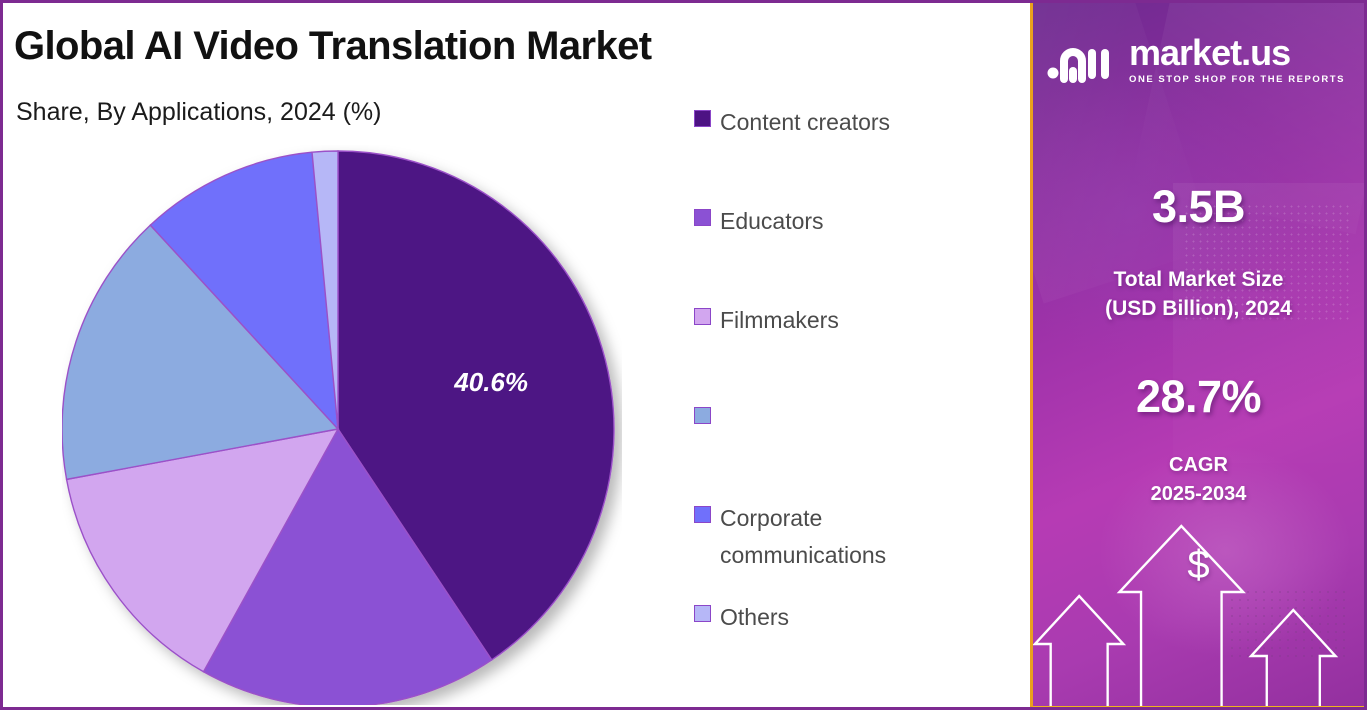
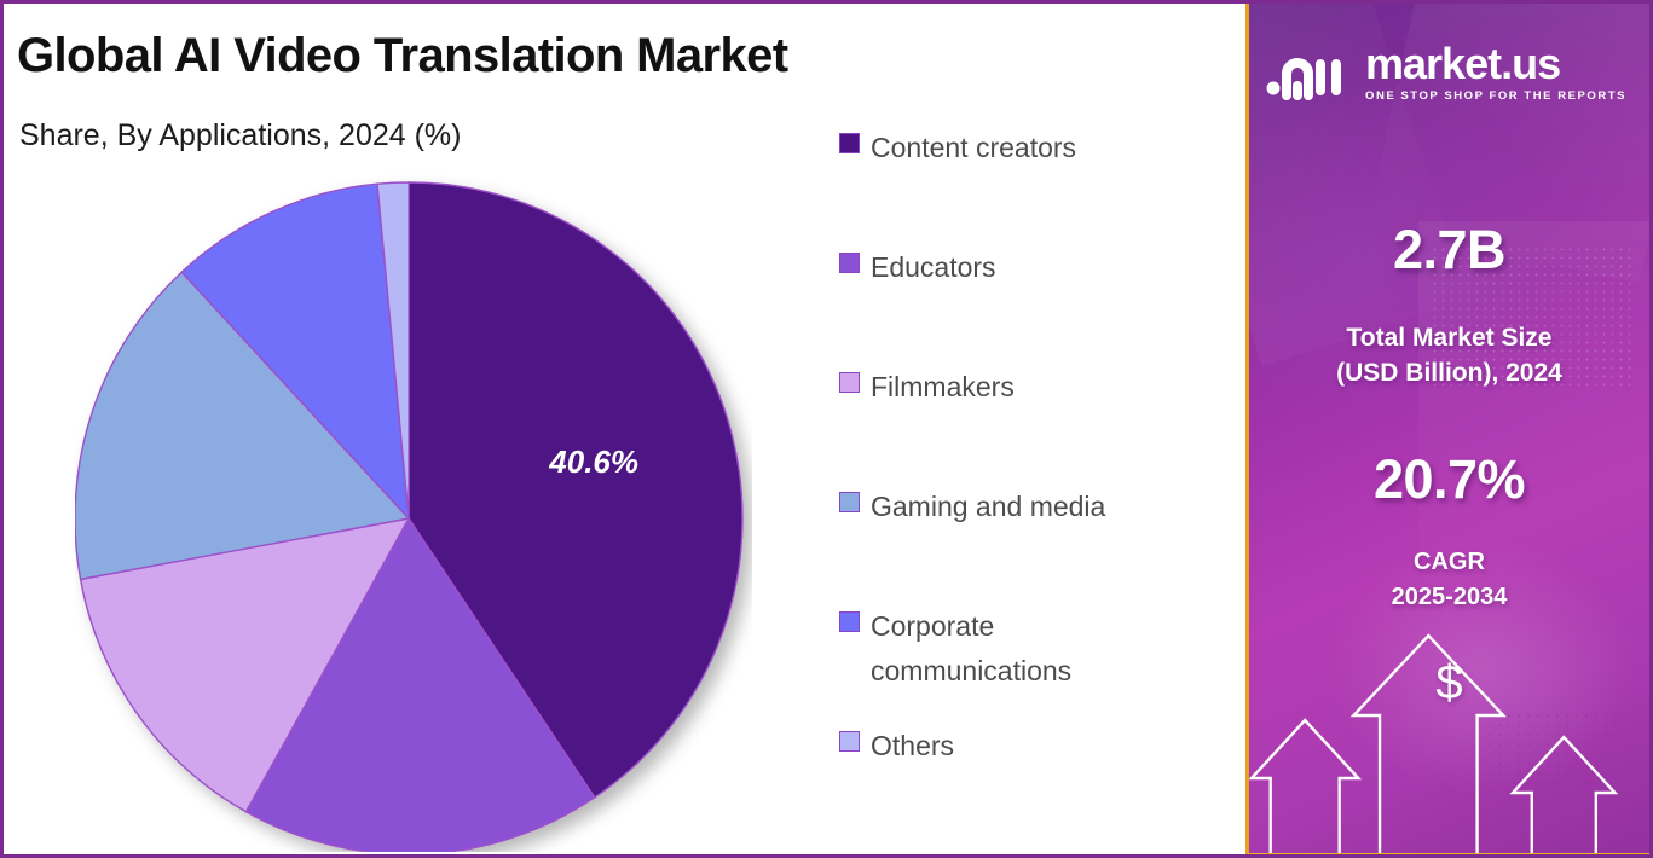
  Global AI Video Translation Market
  Share, By Applications, 2024 (%)
  40.6%
  Content creators
  Educators
  Filmmakers
+ Gaming and media
  Corporate
  communications
  Others
  market.us
  ONE STOP SHOP FOR THE REPORTS
- 3.5B
+ 2.7B
  Total Market Size
  (USD Billion), 2024
- 28.7%
+ 20.7%
  CAGR
  2025-2034
  $
